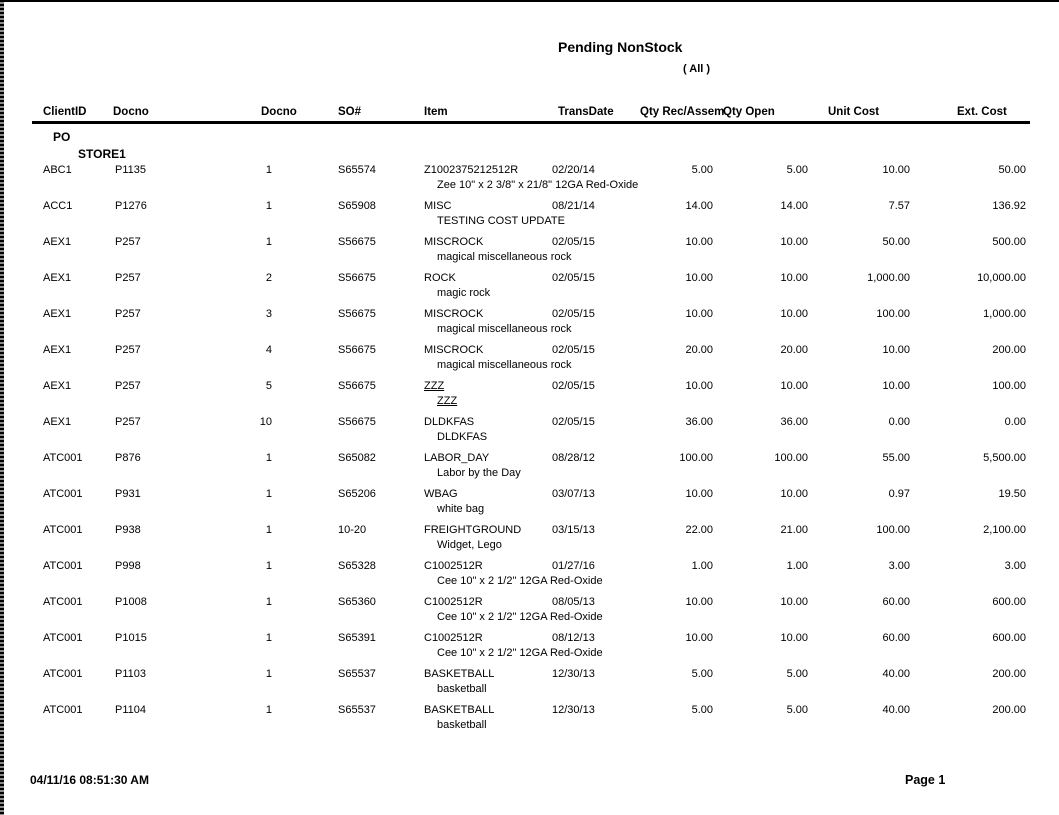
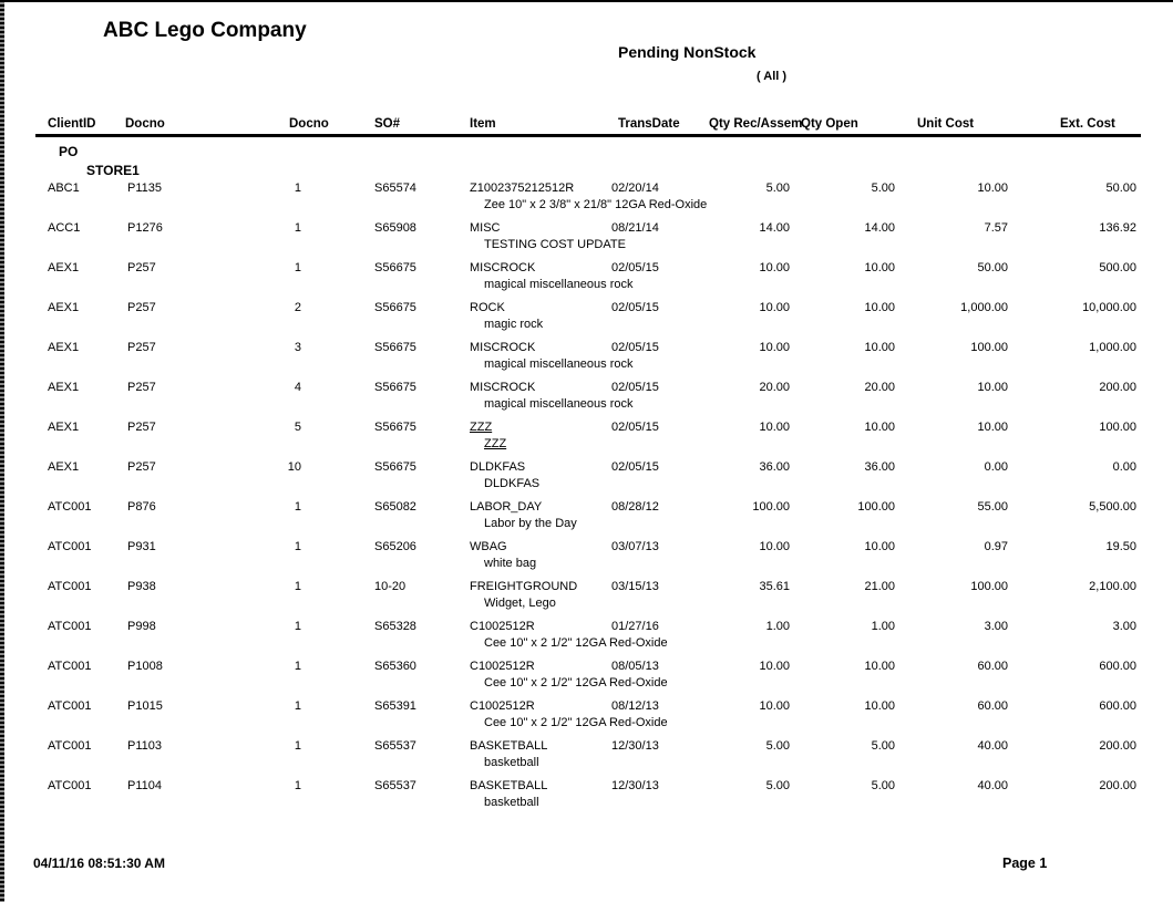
+ ABC Lego Company
  Pending NonStock
  ( All )
  ClientID
  Docno
  Docno
  SO#
  Item
  TransDate
  Qty Rec/Assem
  Qty Open
  Unit Cost
  Ext. Cost
  PO
  STORE1
  ABC1
  P1135
  1
  S65574
  Z1002375212512R
  02/20/14
  5.00
  5.00
  10.00
  50.00
  Zee 10" x 2 3/8" x 21/8" 12GA Red-Oxide
  ACC1
  P1276
  1
  S65908
  MISC
  08/21/14
  14.00
  14.00
  7.57
  136.92
  TESTING COST UPDATE
  AEX1
  P257
  1
  S56675
  MISCROCK
  02/05/15
  10.00
  10.00
  50.00
  500.00
  magical miscellaneous rock
  AEX1
  P257
  2
  S56675
  ROCK
  02/05/15
  10.00
  10.00
  1,000.00
  10,000.00
  magic rock
  AEX1
  P257
  3
  S56675
  MISCROCK
  02/05/15
  10.00
  10.00
  100.00
  1,000.00
  magical miscellaneous rock
  AEX1
  P257
  4
  S56675
  MISCROCK
  02/05/15
  20.00
  20.00
  10.00
  200.00
  magical miscellaneous rock
  AEX1
  P257
  5
  S56675
  ZZZ
  02/05/15
  10.00
  10.00
  10.00
  100.00
  ZZZ
  AEX1
  P257
  10
  S56675
  DLDKFAS
  02/05/15
  36.00
  36.00
  0.00
  0.00
  DLDKFAS
  ATC001
  P876
  1
  S65082
  LABOR_DAY
  08/28/12
  100.00
  100.00
  55.00
  5,500.00
  Labor by the Day
  ATC001
  P931
  1
  S65206
  WBAG
  03/07/13
  10.00
  10.00
  0.97
  19.50
  white bag
  ATC001
  P938
  1
  10-20
  FREIGHTGROUND
  03/15/13
- 22.00
+ 35.61
  21.00
  100.00
  2,100.00
  Widget, Lego
  ATC001
  P998
  1
  S65328
  C1002512R
  01/27/16
  1.00
  1.00
  3.00
  3.00
  Cee 10" x 2 1/2" 12GA Red-Oxide
  ATC001
  P1008
  1
  S65360
  C1002512R
  08/05/13
  10.00
  10.00
  60.00
  600.00
  Cee 10" x 2 1/2" 12GA Red-Oxide
  ATC001
  P1015
  1
  S65391
  C1002512R
  08/12/13
  10.00
  10.00
  60.00
  600.00
  Cee 10" x 2 1/2" 12GA Red-Oxide
  ATC001
  P1103
  1
  S65537
  BASKETBALL
  12/30/13
  5.00
  5.00
  40.00
  200.00
  basketball
  ATC001
  P1104
  1
  S65537
  BASKETBALL
  12/30/13
  5.00
  5.00
  40.00
  200.00
  basketball
  04/11/16 08:51:30 AM
  Page 1
